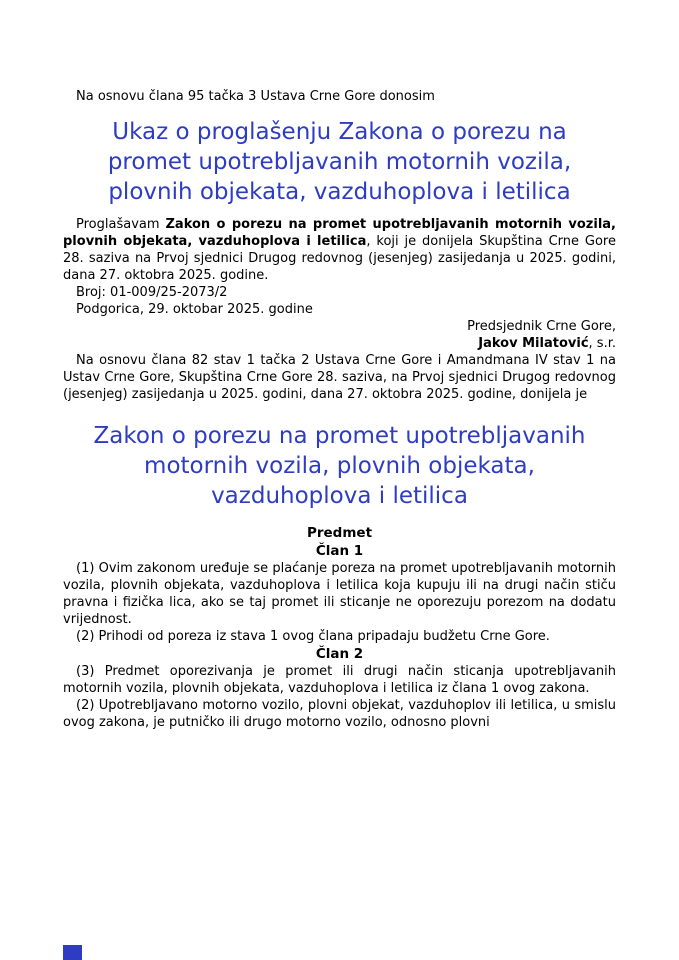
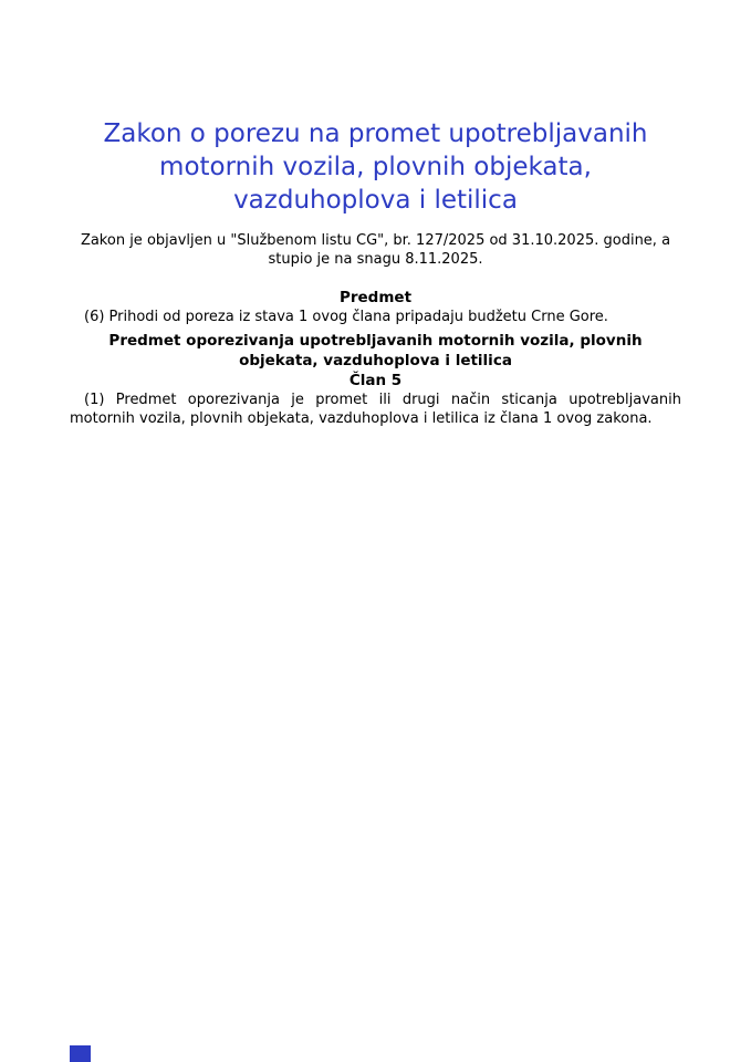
- Na osnovu člana 95 tačka 3 Ustava Crne Gore donosim
- Ukaz o proglašenju Zakona o porezu na promet upotrebljavanih motornih vozila, plovnih objekata, vazduhoplova i letilica
- Proglašavam Zakon o porezu na promet upotrebljavanih motornih vozila, plovnih objekata, vazduhoplova i letilica, koji je donijela Skupština Crne Gore 28. saziva na Prvoj sjednici Drugog redovnog (jesenjeg) zasijedanja u 2025. godini, dana 27. oktobra 2025. godine.
- Broj: 01-009/25-2073/2
- Podgorica, 29. oktobar 2025. godine
- Predsjednik Crne Gore,
- Jakov Milatović, s.r.
- Na osnovu člana 82 stav 1 tačka 2 Ustava Crne Gore i Amandmana IV stav 1 na Ustav Crne Gore, Skupština Crne Gore 28. saziva, na Prvoj sjednici Drugog redovnog (jesenjeg) zasijedanja u 2025. godini, dana 27. oktobra 2025. godine, donijela je
  Zakon o porezu na promet upotrebljavanih motornih vozila, plovnih objekata, vazduhoplova i letilica
+ Zakon je objavljen u "Službenom listu CG", br. 127/2025 od 31.10.2025. godine, a stupio je na snagu 8.11.2025.
  Predmet
- Član 1
- (1) Ovim zakonom uređuje se plaćanje poreza na promet upotrebljavanih motornih vozila, plovnih objekata, vazduhoplova i letilica koja kupuju ili na drugi način stiču pravna i fizička lica, ako se taj promet ili sticanje ne oporezuju porezom na dodatu vrijednost.
- (2) Prihodi od poreza iz stava 1 ovog člana pripadaju budžetu Crne Gore.
+ (6) Prihodi od poreza iz stava 1 ovog člana pripadaju budžetu Crne Gore.
+ Predmet oporezivanja upotrebljavanih motornih vozila, plovnih objekata, vazduhoplova i letilica
- Član 2
+ Član 5
- (3) Predmet oporezivanja je promet ili drugi način sticanja upotrebljavanih motornih vozila, plovnih objekata, vazduhoplova i letilica iz člana 1 ovog zakona.
+ (1) Predmet oporezivanja je promet ili drugi način sticanja upotrebljavanih motornih vozila, plovnih objekata, vazduhoplova i letilica iz člana 1 ovog zakona.
- (2) Upotrebljavano motorno vozilo, plovni objekat, vazduhoplov ili letilica, u smislu ovog zakona, je putničko ili drugo motorno vozilo, odnosno plovni
